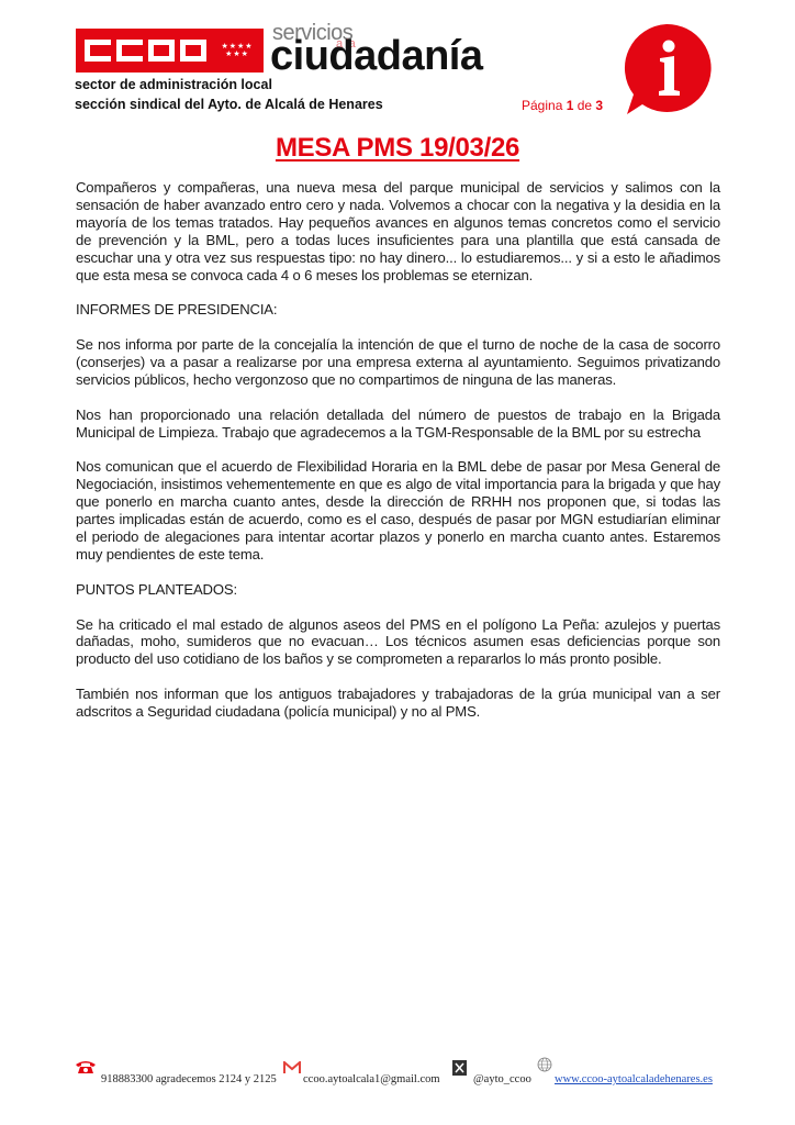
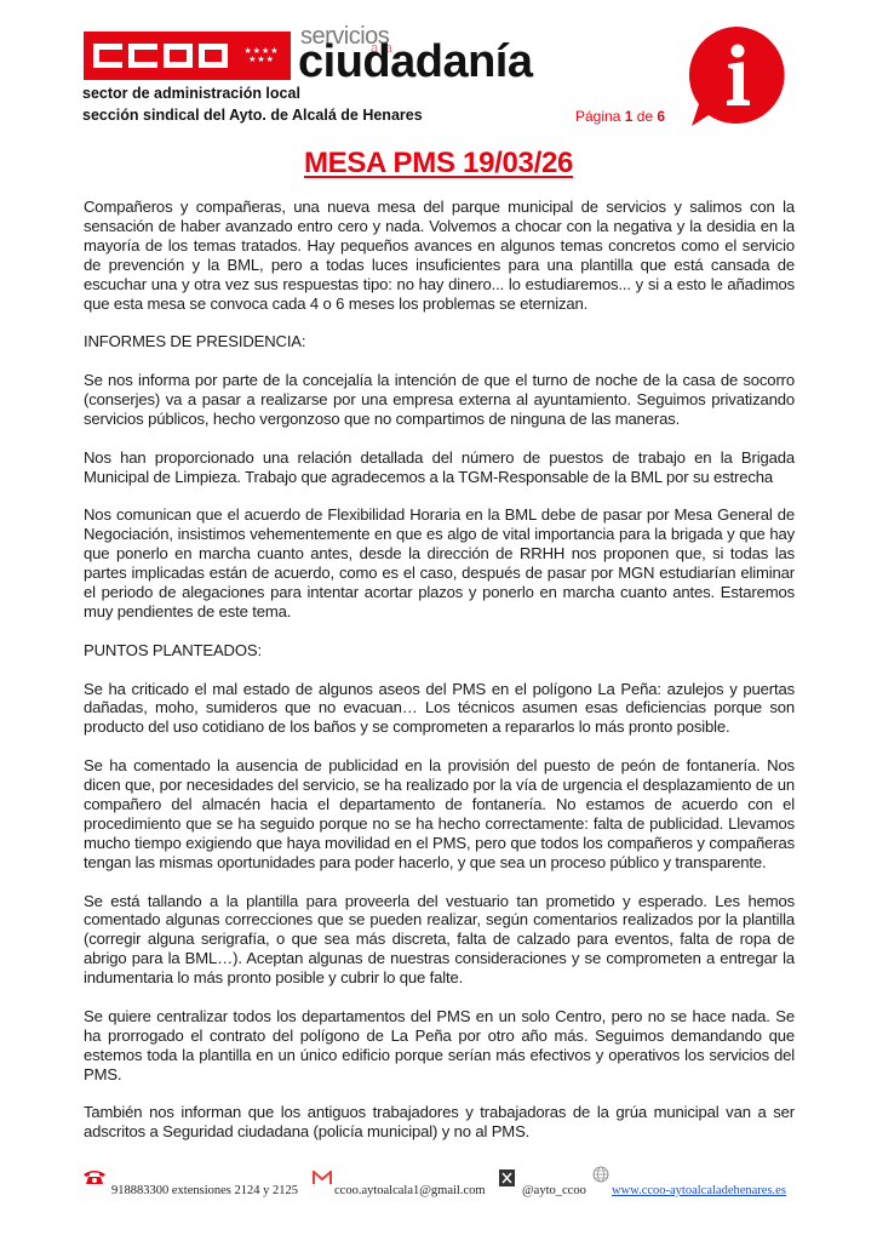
  ★★★★
  ★★★
  servicios
  a la
  ciudadanía
  sector de administración local
  sección sindical del Ayto. de Alcalá de Henares
- Página 1 de 3
+ Página 1 de 6
  MESA PMS 19/03/26
  Compañeros y compañeras, una nueva mesa del parque municipal de servicios y salimos con la sensación de haber avanzado entro cero y nada. Volvemos a chocar con la negativa y la desidia en la mayoría de los temas tratados. Hay pequeños avances en algunos temas concretos como el servicio de prevención y la BML, pero a todas luces insuficientes para una plantilla que está cansada de escuchar una y otra vez sus respuestas tipo: no hay dinero... lo estudiaremos... y si a esto le añadimos que esta mesa se convoca cada 4 o 6 meses los problemas se eternizan.
  INFORMES DE PRESIDENCIA:
  Se nos informa por parte de la concejalía la intención de que el turno de noche de la casa de socorro (conserjes) va a pasar a realizarse por una empresa externa al ayuntamiento. Seguimos privatizando servicios públicos, hecho vergonzoso que no compartimos de ninguna de las maneras.
  Nos han proporcionado una relación detallada del número de puestos de trabajo en la Brigada Municipal de Limpieza. Trabajo que agradecemos a la TGM-Responsable de la BML por su estrecha
  Nos comunican que el acuerdo de Flexibilidad Horaria en la BML debe de pasar por Mesa General de Negociación, insistimos vehementemente en que es algo de vital importancia para la brigada y que hay que ponerlo en marcha cuanto antes, desde la dirección de RRHH nos proponen que, si todas las partes implicadas están de acuerdo, como es el caso, después de pasar por MGN estudiarían eliminar el periodo de alegaciones para intentar acortar plazos y ponerlo en marcha cuanto antes. Estaremos muy pendientes de este tema.
  PUNTOS PLANTEADOS:
  Se ha criticado el mal estado de algunos aseos del PMS en el polígono La Peña: azulejos y puertas dañadas, moho, sumideros que no evacuan… Los técnicos asumen esas deficiencias porque son producto del uso cotidiano de los baños y se comprometen a repararlos lo más pronto posible.
+ Se ha comentado la ausencia de publicidad en la provisión del puesto de peón de fontanería. Nos dicen que, por necesidades del servicio, se ha realizado por la vía de urgencia el desplazamiento de un compañero del almacén hacia el departamento de fontanería. No estamos de acuerdo con el procedimiento que se ha seguido porque no se ha hecho correctamente: falta de publicidad. Llevamos mucho tiempo exigiendo que haya movilidad en el PMS, pero que todos los compañeros y compañeras tengan las mismas oportunidades para poder hacerlo, y que sea un proceso público y transparente.
+ Se está tallando a la plantilla para proveerla del vestuario tan prometido y esperado. Les hemos comentado algunas correcciones que se pueden realizar, según comentarios realizados por la plantilla (corregir alguna serigrafía, o que sea más discreta, falta de calzado para eventos, falta de ropa de abrigo para la BML…). Aceptan algunas de nuestras consideraciones y se comprometen a entregar la indumentaria lo más pronto posible y cubrir lo que falte.
+ Se quiere centralizar todos los departamentos del PMS en un solo Centro, pero no se hace nada. Se ha prorrogado el contrato del polígono de La Peña por otro año más. Seguimos demandando que estemos toda la plantilla en un único edificio porque serían más efectivos y operativos los servicios del PMS.
  También nos informan que los antiguos trabajadores y trabajadoras de la grúa municipal van a ser adscritos a Seguridad ciudadana (policía municipal) y no al PMS.
- 918883300 agradecemos 2124 y 2125
+ 918883300 extensiones 2124 y 2125
  ccoo.aytoalcala1@gmail.com
  @ayto_ccoo
  www.ccoo-aytoalcaladehenares.es
